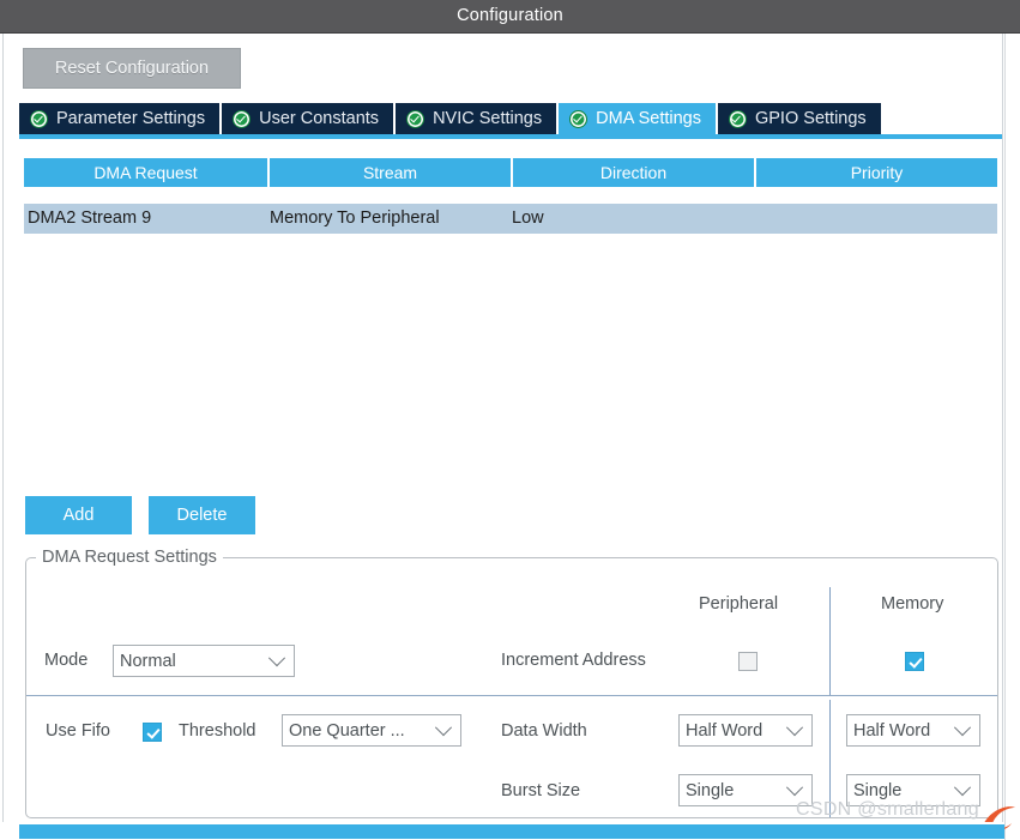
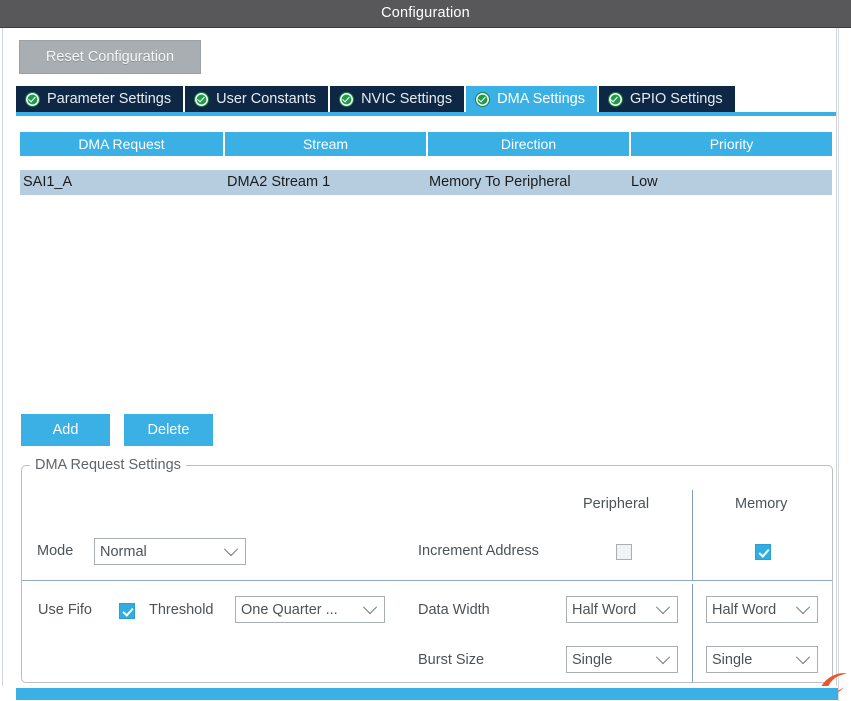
  Configuration
  Reset Configuration
  Parameter Settings
  User Constants
  NVIC Settings
  DMA Settings
  GPIO Settings
  DMA Request
  Stream
  Direction
  Priority
+ SAI1_A
- DMA2 Stream 9
+ DMA2 Stream 1
  Memory To Peripheral
  Low
  Add
  Delete
  DMA Request Settings
  Peripheral
  Memory
  Mode
  Normal
  Increment Address
  Use Fifo
  Threshold
  One Quarter ...
  Data Width
  Half Word
  Half Word
  Burst Size
  Single
  Single
- CSDN @smallerlang
